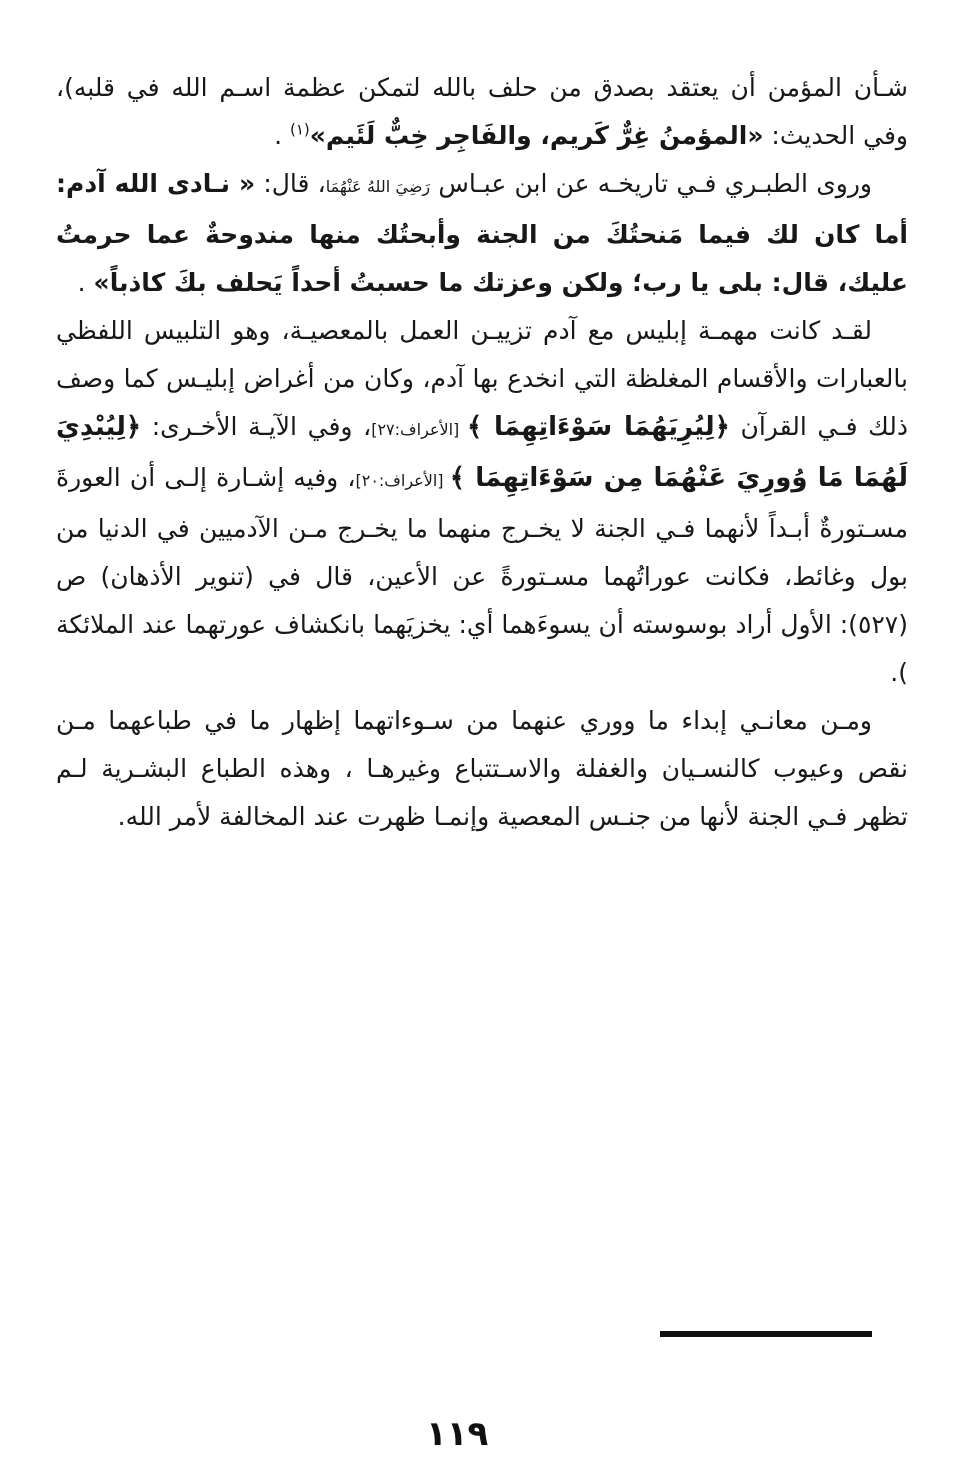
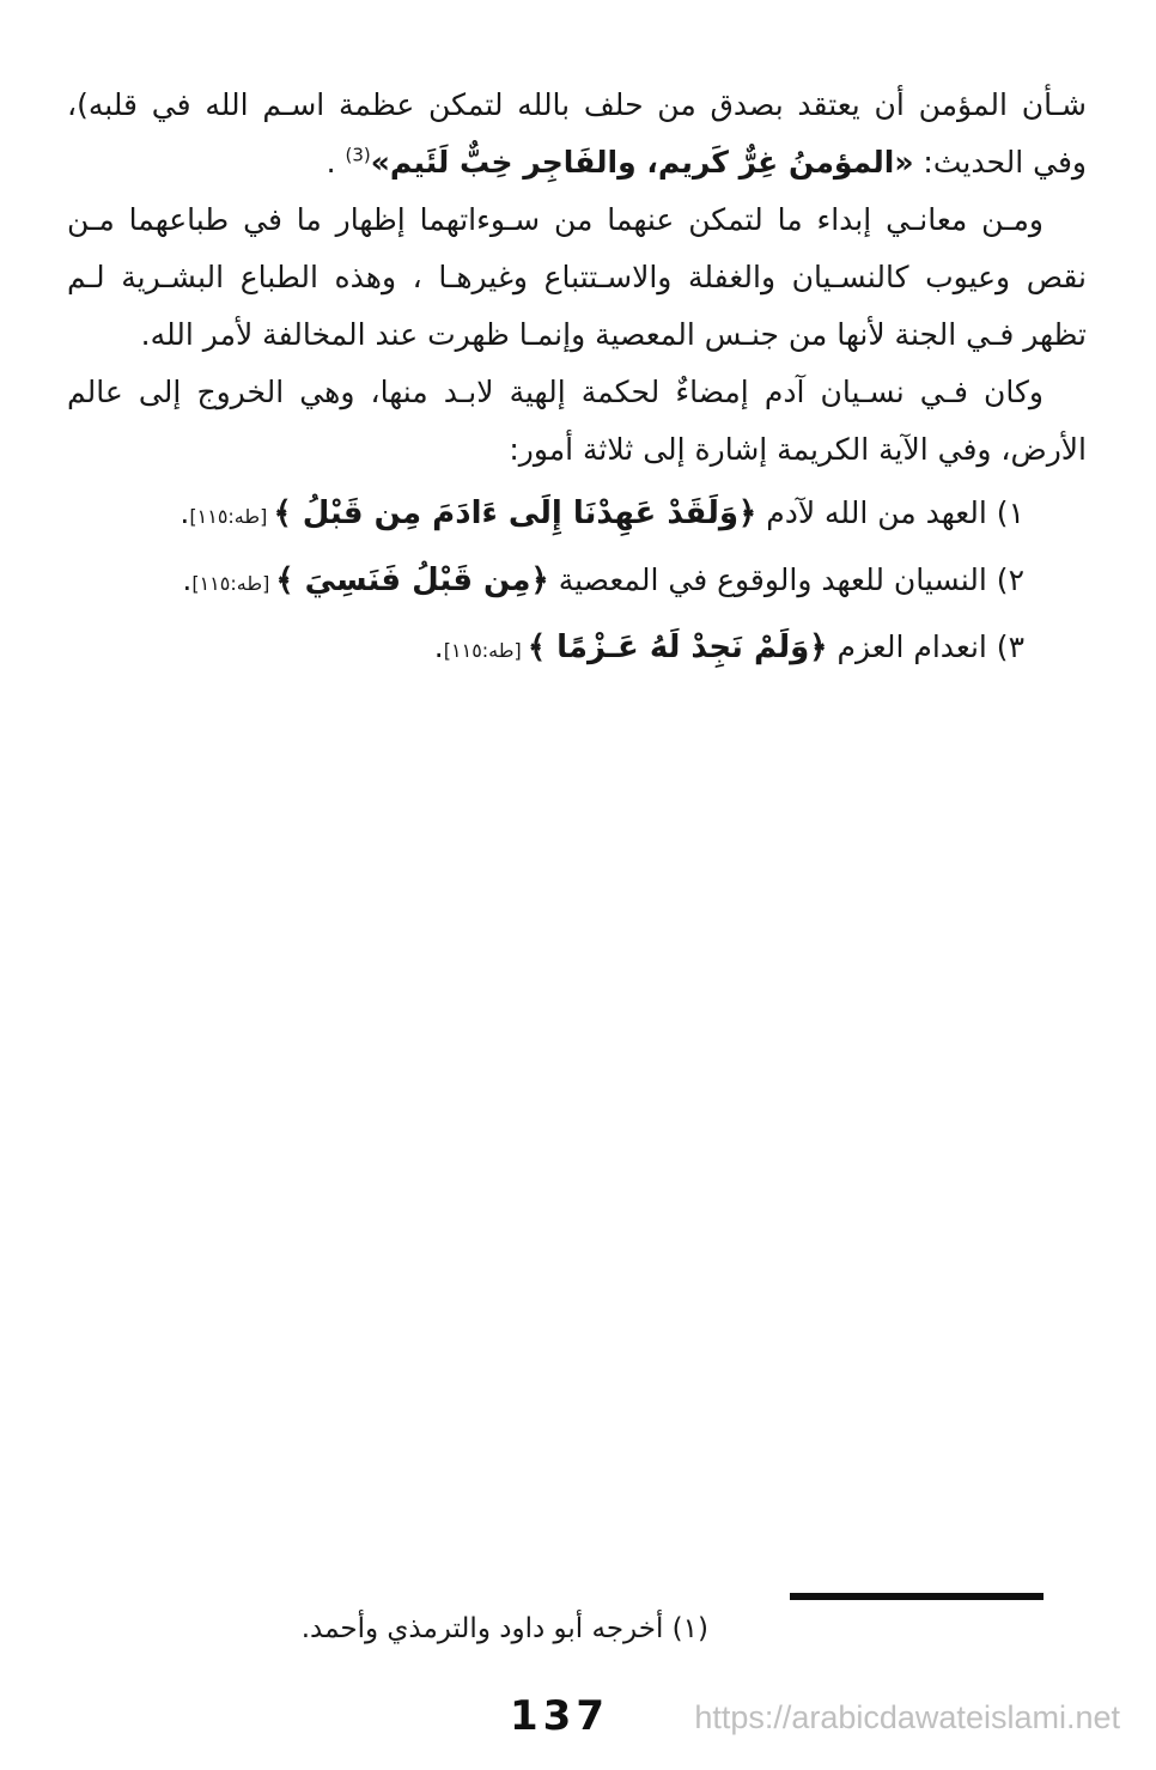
- شـأن المؤمن أن يعتقد بصدق من حلف بالله لتمكن عظمة اسـم الله في قلبه)، وفي الحديث: «المؤمنُ غِرٌّ كَريم، والفَاجِر خِبٌّ لَئَيم»(١) .
+ شـأن المؤمن أن يعتقد بصدق من حلف بالله لتمكن عظمة اسـم الله في قلبه)، وفي الحديث: «المؤمنُ غِرٌّ كَريم، والفَاجِر خِبٌّ لَئَيم»(3) .
- وروى الطبـري فـي تاريخـه عن ابن عبـاس رَضِيَ اللهُ عَنْهُمَا، قال: « نـادى الله آدم: أما كان لك فيما مَنحتُكَ من الجنة وأبحتُك منها مندوحةٌ عما حرمتُ عليك، قال: بلى يا رب؛ ولكن وعزتك ما حسبتُ أحداً يَحلف بكَ كاذباً» .
- لقـد كانت مهمـة إبليس مع آدم تزييـن العمل بالمعصيـة، وهو التلبيس اللفظي بالعبارات والأقسام المغلظة التي انخدع بها آدم، وكان من أغراض إبليـس كما وصف ذلك فـي القرآن ﴿لِيُرِيَهُمَا سَوْءَاتِهِمَا ﴾ [الأعراف:٢٧]، وفي الآيـة الأخـرى: ﴿لِيُبْدِيَ لَهُمَا مَا وُورِيَ عَنْهُمَا مِن سَوْءَاتِهِمَا ﴾ [الأعراف:٢٠]، وفيه إشـارة إلـى أن العورةَ مسـتورةٌ أبـداً لأنهما فـي الجنة لا يخـرج منهما ما يخـرج مـن الآدميين في الدنيا من بول وغائط، فكانت عوراتُهما مسـتورةً عن الأعين، قال في (تنوير الأذهان) ص (٥٢٧): الأول أراد بوسوسته أن يسوءَهما أي: يخزيَهما بانكشاف عورتهما عند الملائكة ).
- ومـن معانـي إبداء ما ووري عنهما من سـوءاتهما إظهار ما في طباعهما مـن نقص وعيوب كالنسـيان والغفلة والاسـتتباع وغيرهـا ، وهذه الطباع البشـرية لـم تظهر فـي الجنة لأنها من جنـس المعصية وإنمـا ظهرت عند المخالفة لأمر الله.
+ ومـن معانـي إبداء ما لتمكن عنهما من سـوءاتهما إظهار ما في طباعهما مـن نقص وعيوب كالنسـيان والغفلة والاسـتتباع وغيرهـا ، وهذه الطباع البشـرية لـم تظهر فـي الجنة لأنها من جنـس المعصية وإنمـا ظهرت عند المخالفة لأمر الله.
+ وكان فـي نسـيان آدم إمضاءٌ لحكمة إلهية لابـد منها، وهي الخروج إلى عالم الأرض، وفي الآية الكريمة إشارة إلى ثلاثة أمور:
+ ١) العهد من الله لآدم ﴿وَلَقَدْ عَهِدْنَا إِلَى ءَادَمَ مِن قَبْلُ ﴾ [طه:١١٥].
+ ٢) النسيان للعهد والوقوع في المعصية ﴿مِن قَبْلُ فَنَسِيَ ﴾ [طه:١١٥].
+ ٣) انعدام العزم ﴿وَلَمْ نَجِدْ لَهُ عَـزْمًا ﴾ [طه:١١٥].
+ (١) أخرجه أبو داود والترمذي وأحمد.
- ١١٩
+ 137
+ https://arabicdawateislami.net
